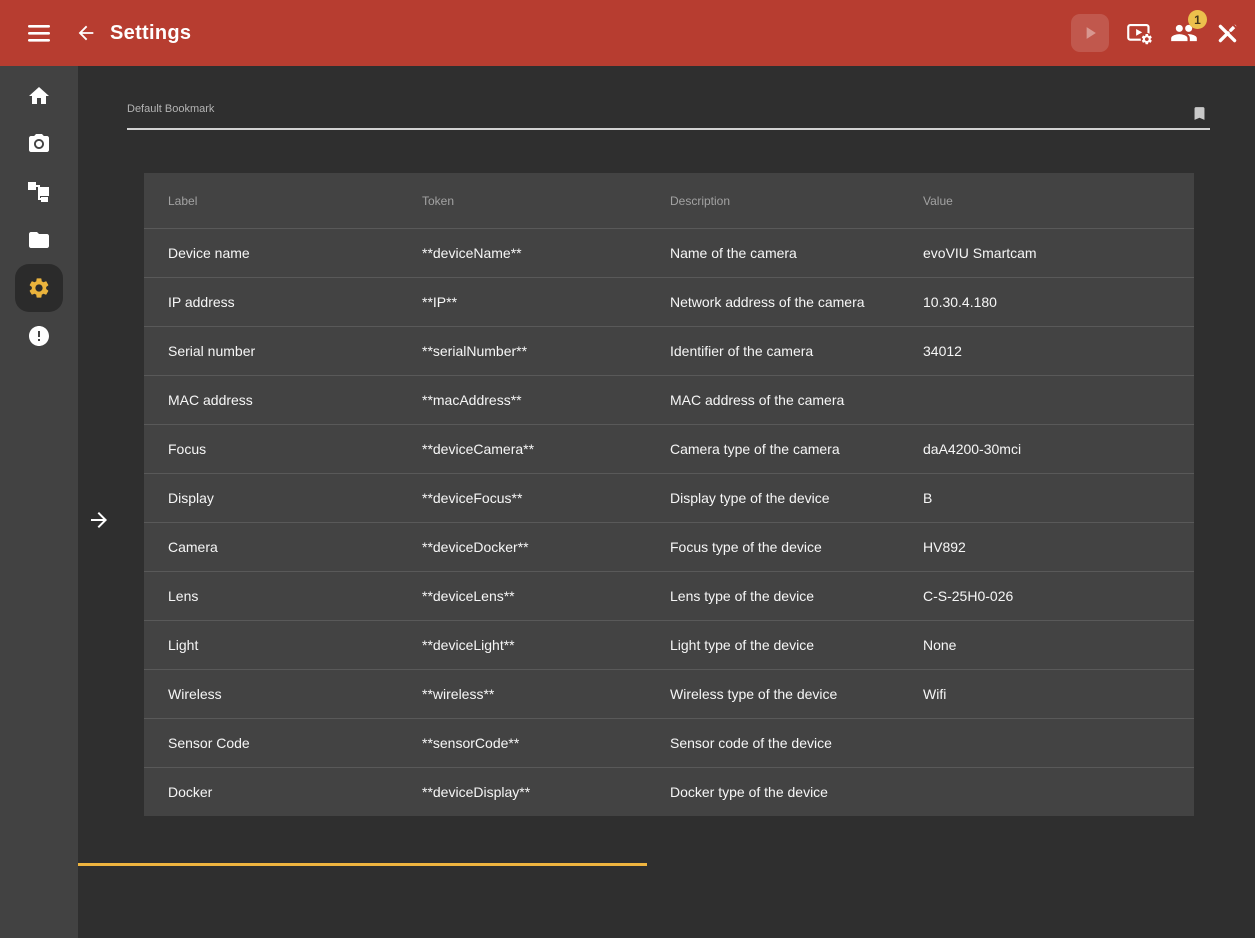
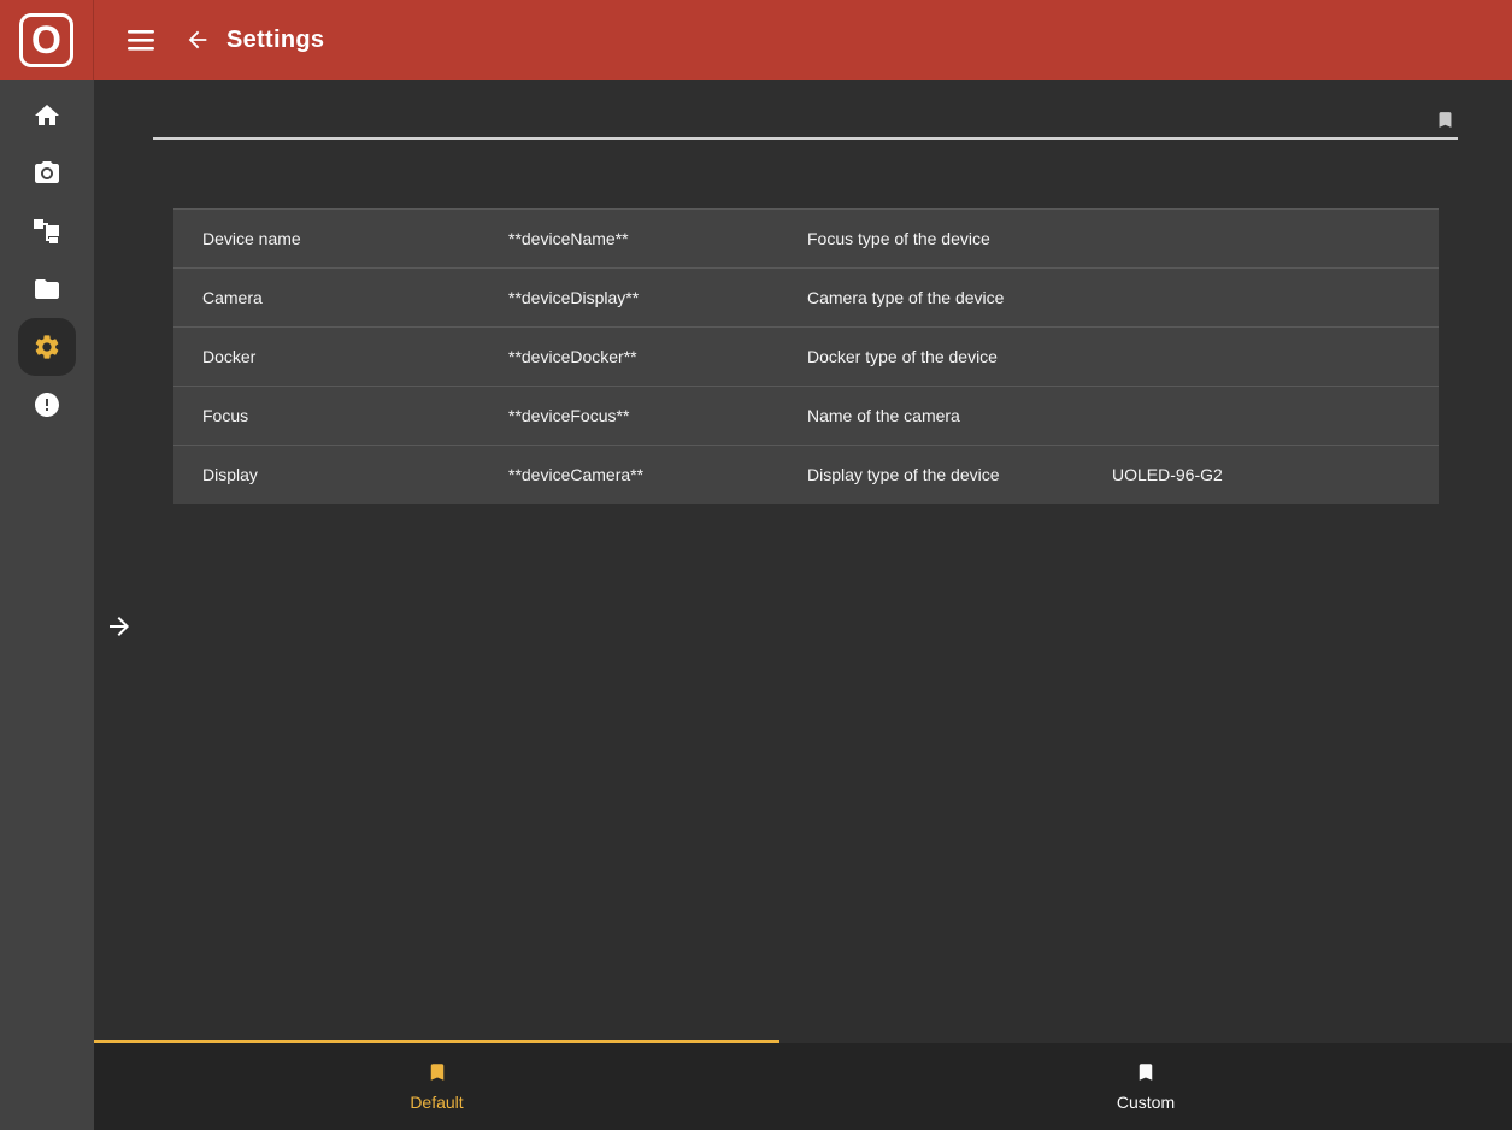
+ O
  Settings
- 1
- Default Bookmark
- Label
- Token
- Description
- Value
  Device name
  **deviceName**
- Name of the camera
+ Focus type of the device
- evoVIU Smartcam
- IP address
- **IP**
- Network address of the camera
- 10.30.4.180
- Serial number
- **serialNumber**
- Identifier of the camera
- 34012
- MAC address
- **macAddress**
- MAC address of the camera
- Focus
+ Camera
- **deviceCamera**
+ **deviceDisplay**
- Camera type of the camera
+ Camera type of the device
- daA4200-30mci
- Display
+ Docker
- **deviceFocus**
+ **deviceDocker**
- Display type of the device
+ Docker type of the device
- B
- Camera
+ Focus
- **deviceDocker**
+ **deviceFocus**
- Focus type of the device
+ Name of the camera
- HV892
- Lens
- **deviceLens**
- Lens type of the device
- C-S-25H0-026
- Light
- **deviceLight**
- Light type of the device
- None
- Wireless
- **wireless**
- Wireless type of the device
- Wifi
- Sensor Code
- **sensorCode**
- Sensor code of the device
- Docker
+ Display
- **deviceDisplay**
+ **deviceCamera**
- Docker type of the device
+ Display type of the device
+ UOLED-96-G2
+ Default
+ Custom
